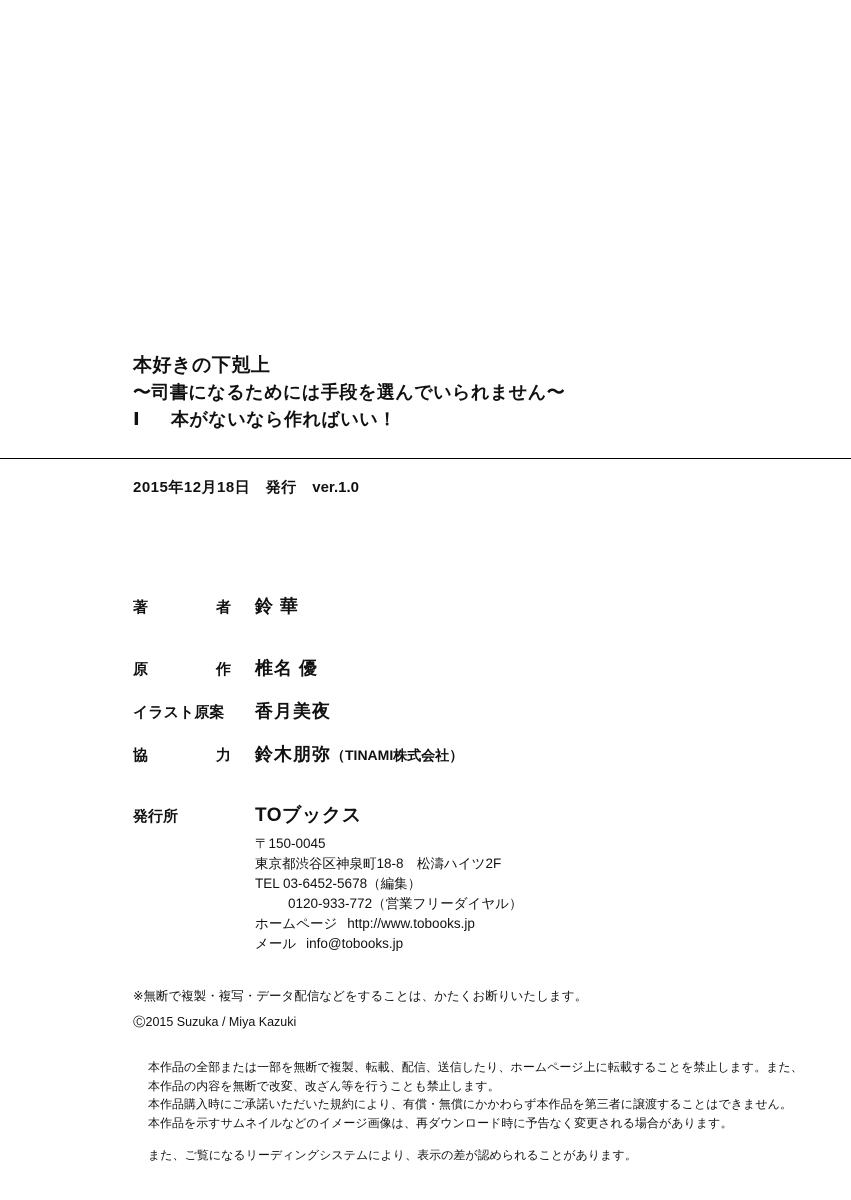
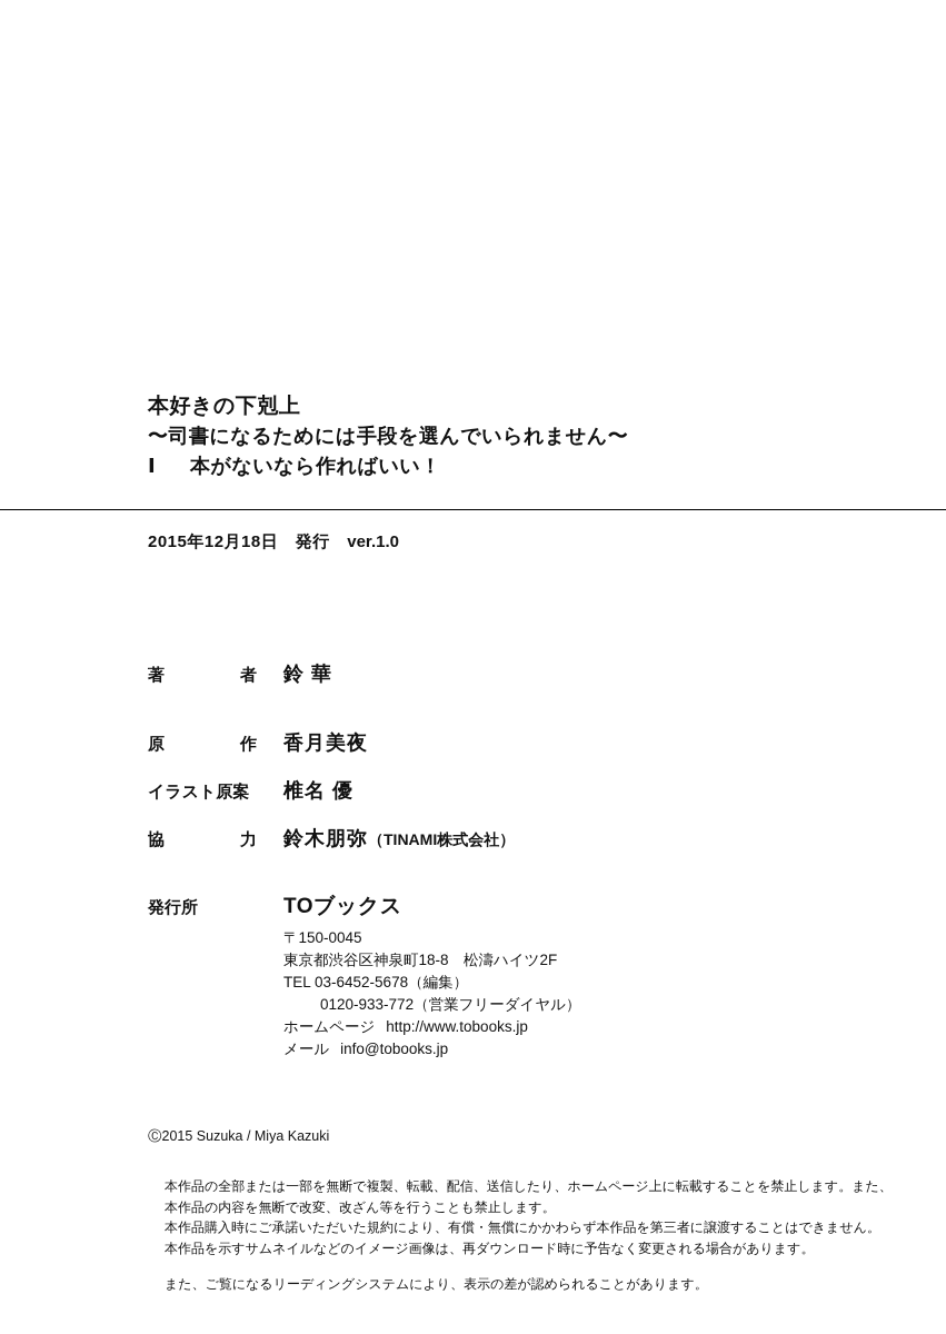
  本好きの下剋上
  〜司書になるためには手段を選んでいられません〜
  Ⅰ 本がないなら作ればいい！
  2015年12月18日 発行 ver.1.0
  著
  者
  鈴 華
  原
  作
- 椎名 優
+ 香月美夜
  イラスト原案
- 香月美夜
+ 椎名 優
  協
  力
  鈴木朋弥（TINAMI株式会社）
  発行所
  TOブックス
  〒150-0045
  東京都渋谷区神泉町18-8 松濤ハイツ2F
  TEL 03-6452-5678（編集）
  0120-933-772（営業フリーダイヤル）
  ホームページ http://www.tobooks.jp
  メール info@tobooks.jp
- ※無断で複製・複写・データ配信などをすることは、かたくお断りいたします。
  Ⓒ2015 Suzuka / Miya Kazuki
  本作品の全部または一部を無断で複製、転載、配信、送信したり、ホームページ上に転載することを禁止します。また、
  本作品の内容を無断で改変、改ざん等を行うことも禁止します。
  本作品購入時にご承諾いただいた規約により、有償・無償にかかわらず本作品を第三者に譲渡することはできません。
  本作品を示すサムネイルなどのイメージ画像は、再ダウンロード時に予告なく変更される場合があります。
  また、ご覧になるリーディングシステムにより、表示の差が認められることがあります。
